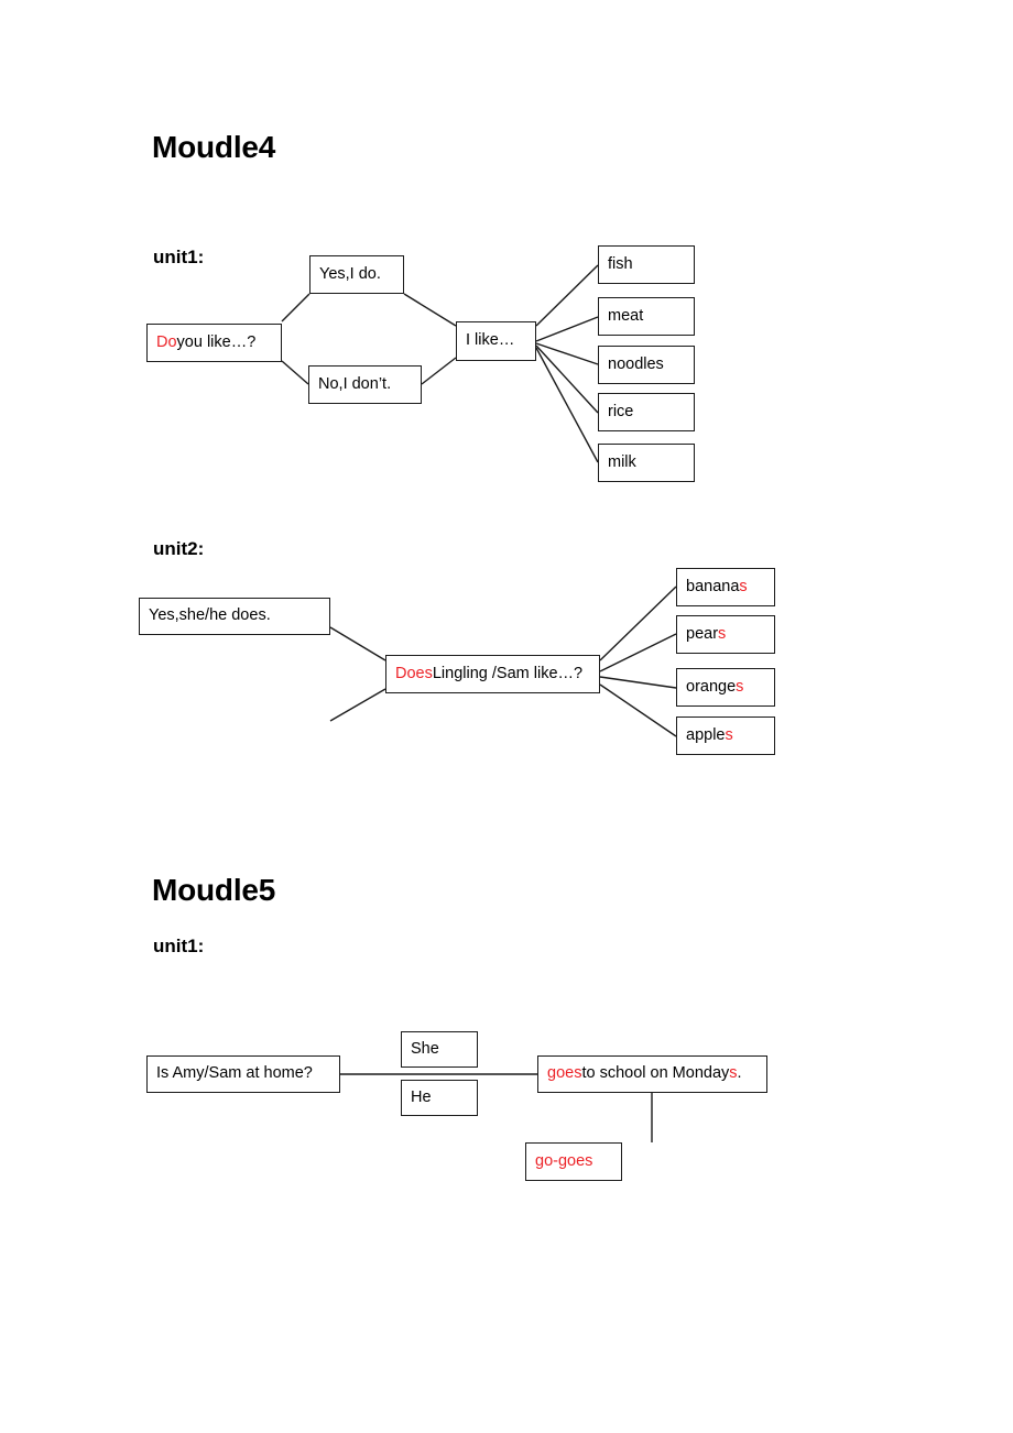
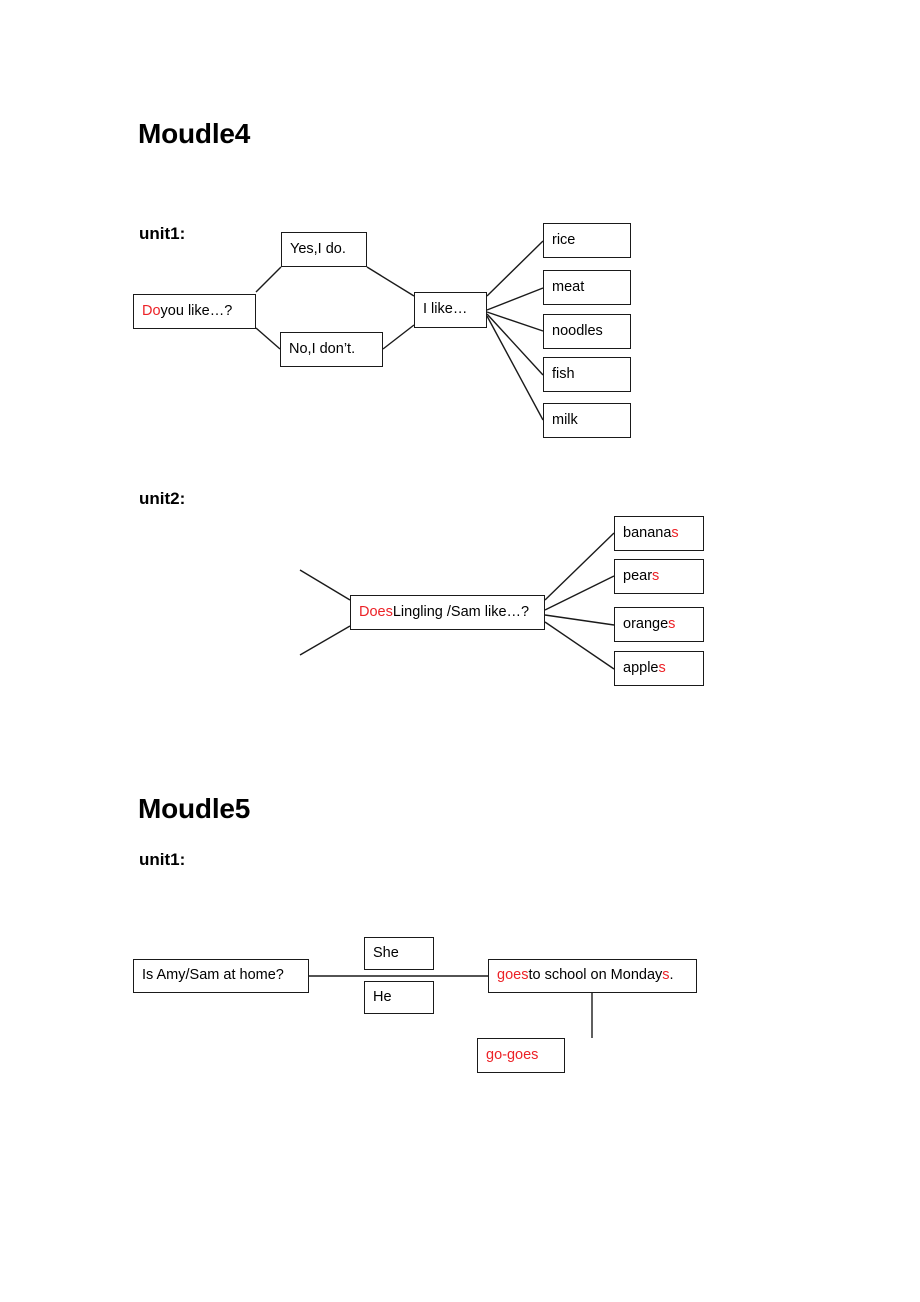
  Moudle4
  unit1:
  Do
  you like…?
  Yes,I do.
  No,I don’t.
  I like…
- fish
+ rice
  meat
  noodles
- rice
+ fish
  milk
  unit2:
- Yes,she/he does.
  Does
  Lingling /Sam like…?
  banana
  s
  pear
  s
  orange
  s
  apple
  s
  Moudle5
  unit1:
  Is Amy/Sam at home?
  She
  He
  goes
  to school on Monday
  s
  .
  go-goes
